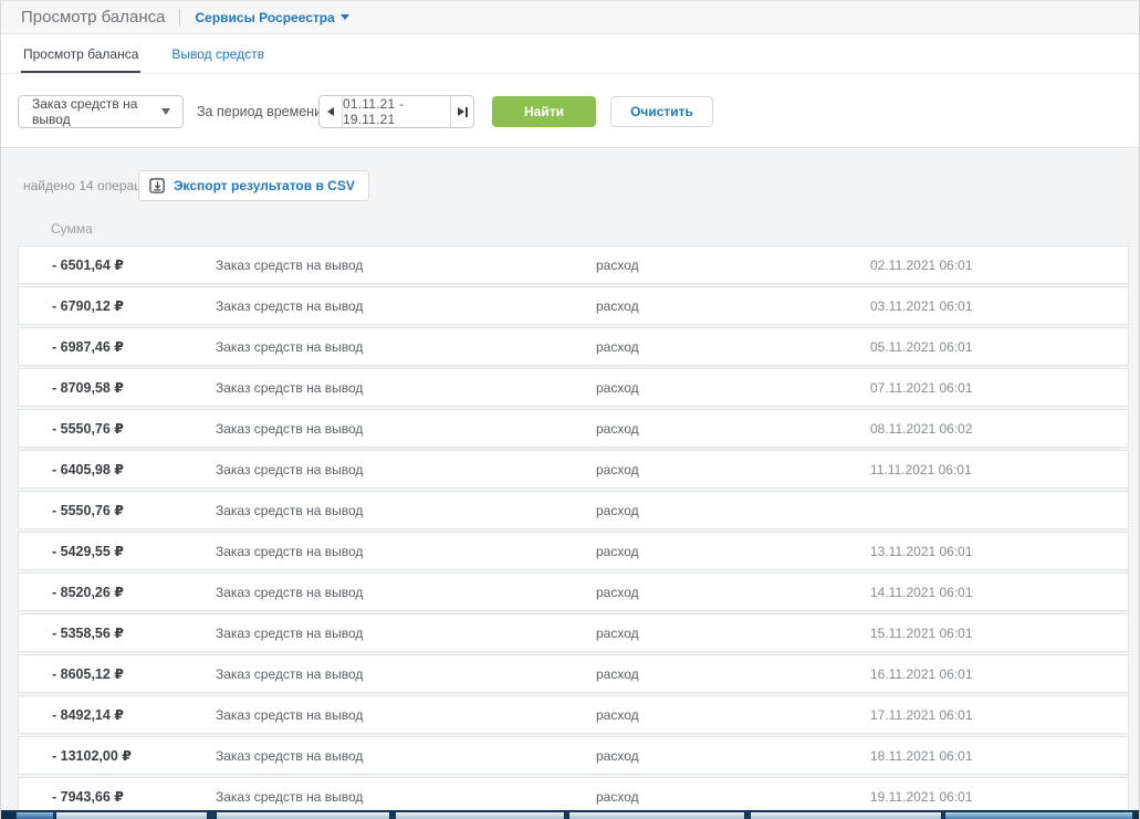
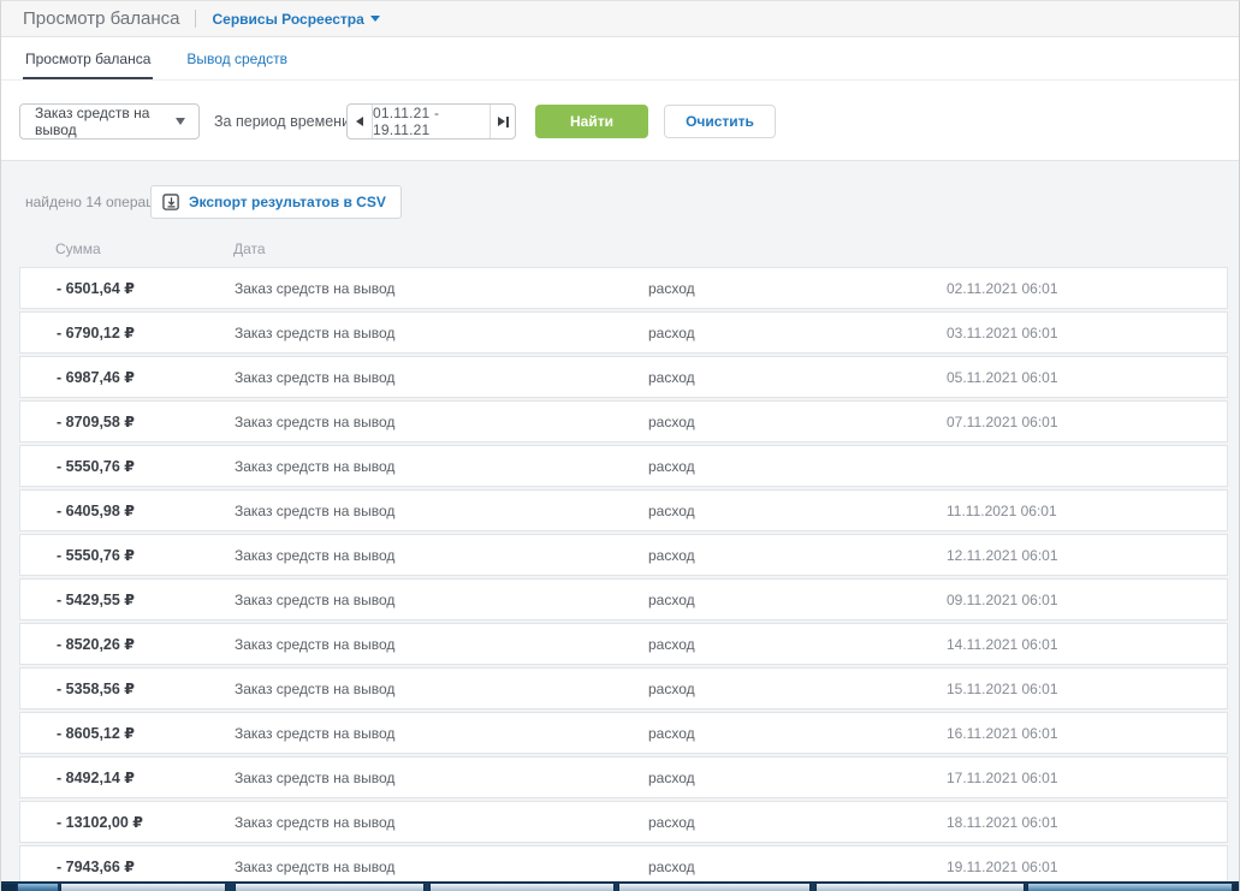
  Просмотр баланса
  Сервисы Росреестра
  Просмотр баланса
  Вывод средств
  Заказ средств на вывод
  За период времен
  01.11.21 - 19.11.21
  Найти
  Очистить
  найдено 14 опера
  Экспорт результатов в CSV
  Сумма
+ Дата
  - 6501,64 ₽
  Заказ средств на вывод
  расход
  02.11.2021 06:01
  - 6790,12 ₽
  Заказ средств на вывод
  расход
  03.11.2021 06:01
  - 6987,46 ₽
  Заказ средств на вывод
  расход
  05.11.2021 06:01
  - 8709,58 ₽
  Заказ средств на вывод
  расход
  07.11.2021 06:01
  - 5550,76 ₽
  Заказ средств на вывод
  расход
- 08.11.2021 06:02
  - 6405,98 ₽
  Заказ средств на вывод
  расход
  11.11.2021 06:01
  - 5550,76 ₽
  Заказ средств на вывод
  расход
+ 12.11.2021 06:01
  - 5429,55 ₽
  Заказ средств на вывод
  расход
- 13.11.2021 06:01
+ 09.11.2021 06:01
  - 8520,26 ₽
  Заказ средств на вывод
  расход
  14.11.2021 06:01
  - 5358,56 ₽
  Заказ средств на вывод
  расход
  15.11.2021 06:01
  - 8605,12 ₽
  Заказ средств на вывод
  расход
  16.11.2021 06:01
  - 8492,14 ₽
  Заказ средств на вывод
  расход
  17.11.2021 06:01
  - 13102,00 ₽
  Заказ средств на вывод
  расход
  18.11.2021 06:01
  - 7943,66 ₽
  Заказ средств на вывод
  расход
  19.11.2021 06:01
